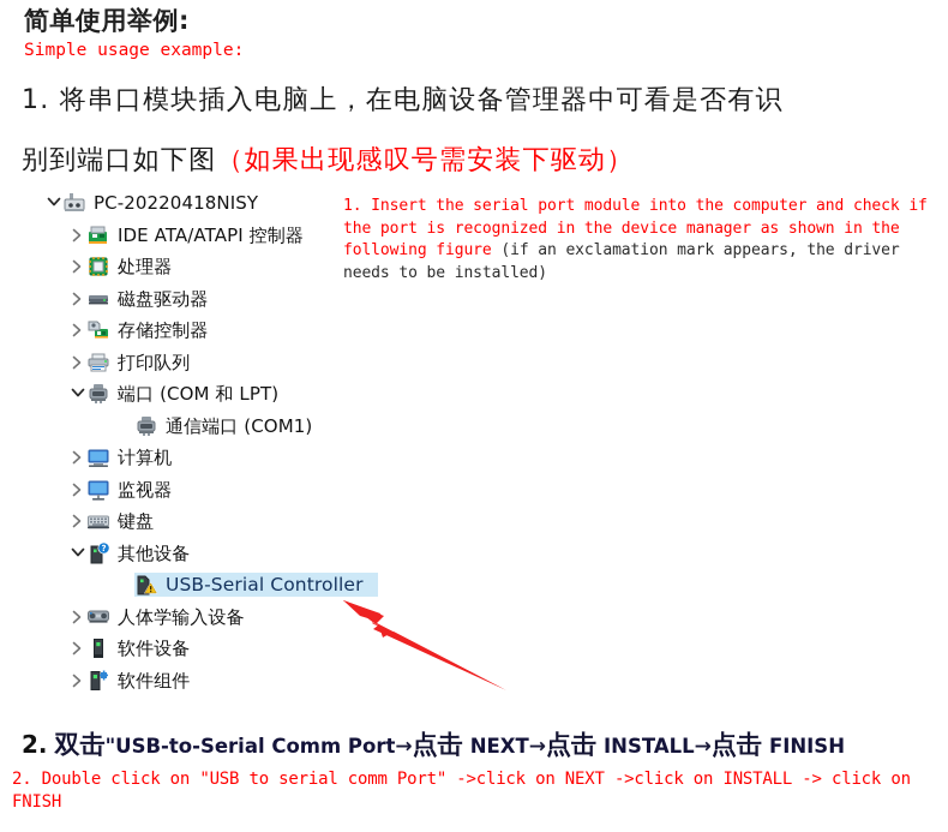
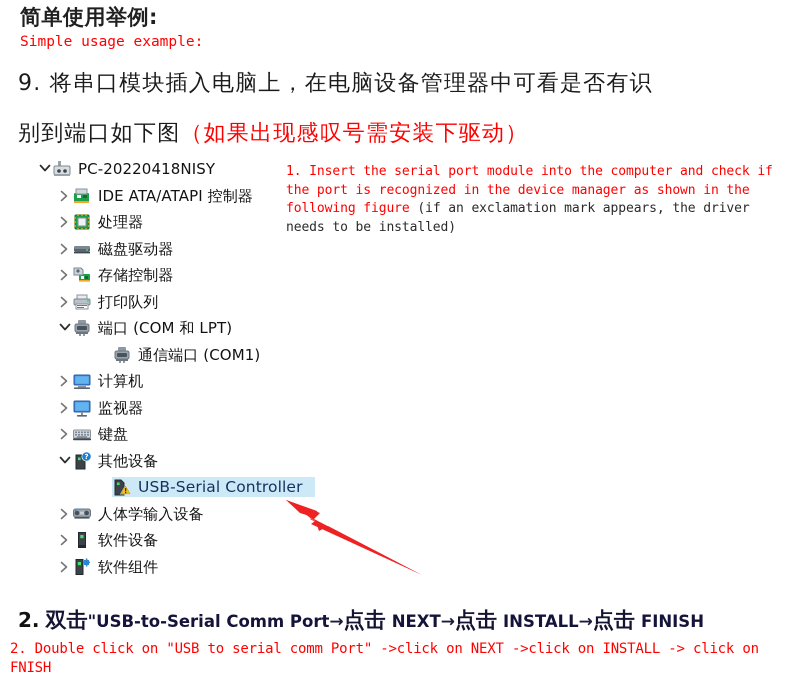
  简单使用举例:
  Simple usage example:
- 1. 将串口模块插入电脑上，在电脑设备管理器中可看是否有识
+ 9. 将串口模块插入电脑上，在电脑设备管理器中可看是否有识
  别到端口如下图（如果出现感叹号需安装下驱动）
  1. Insert the serial port module into the computer and check if the port is recognized in the device manager as shown in the following figure (if an exclamation mark appears, the driver needs to be installed)
  PC-20220418NISY
  IDE ATA/ATAPI 控制器
  处理器
  磁盘驱动器
  存储控制器
  打印队列
  端口 (COM 和 LPT)
  通信端口 (COM1)
  计算机
  监视器
  键盘
  ?
  其他设备
  USB-Serial Controller
  人体学输入设备
  软件设备
  软件组件
  2. 双击"USB-to-Serial Comm Port→点击 NEXT→点击 INSTALL→点击 FINISH
  2. Double click on "USB to serial comm Port" ->click on NEXT ->click on INSTALL -> click on FNISH
